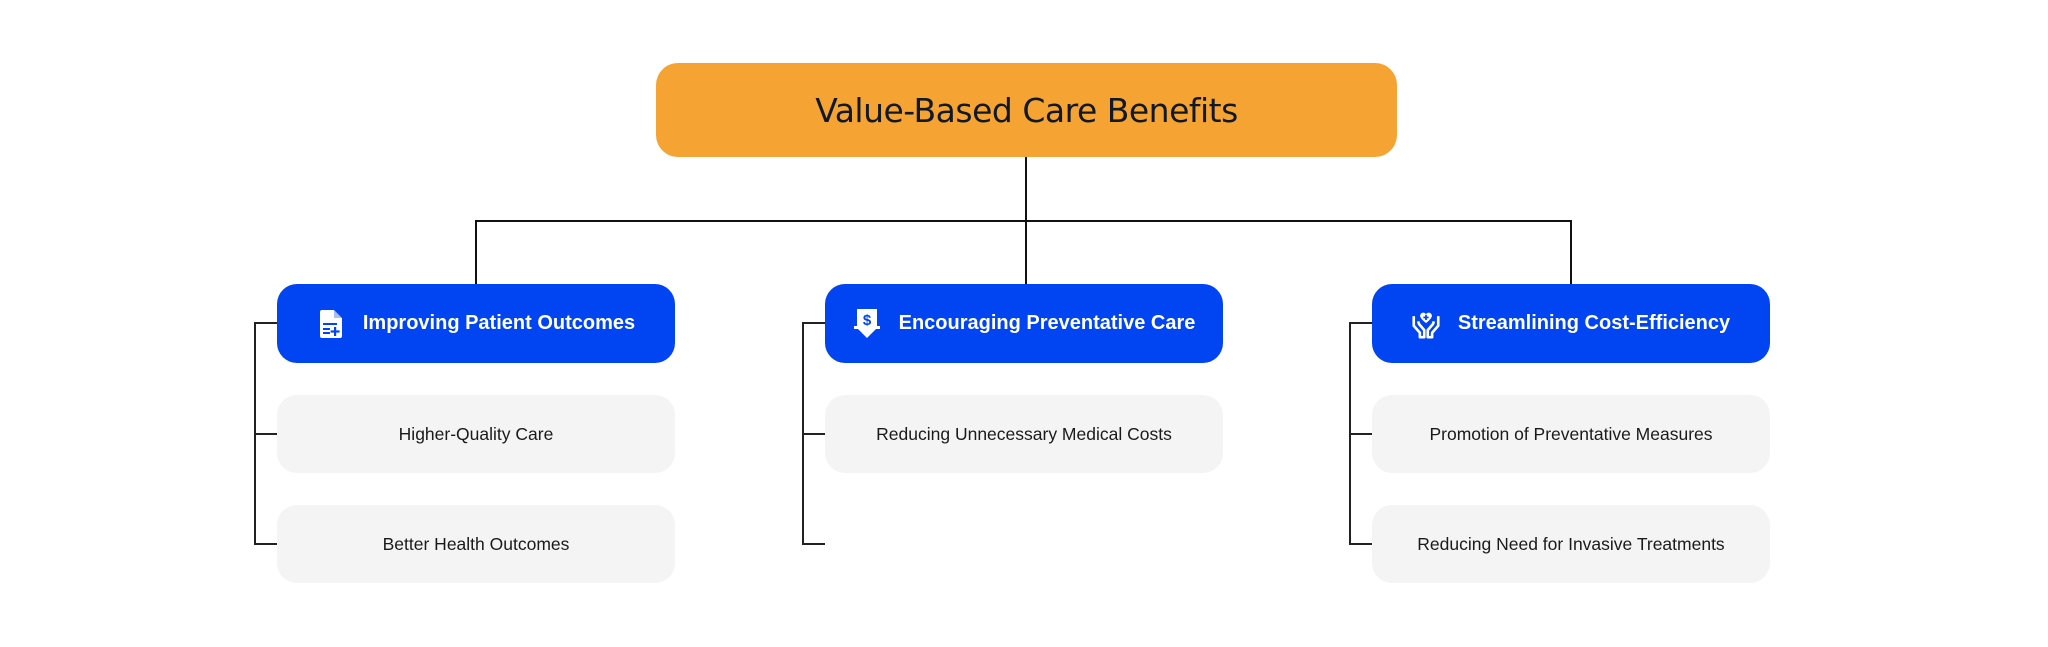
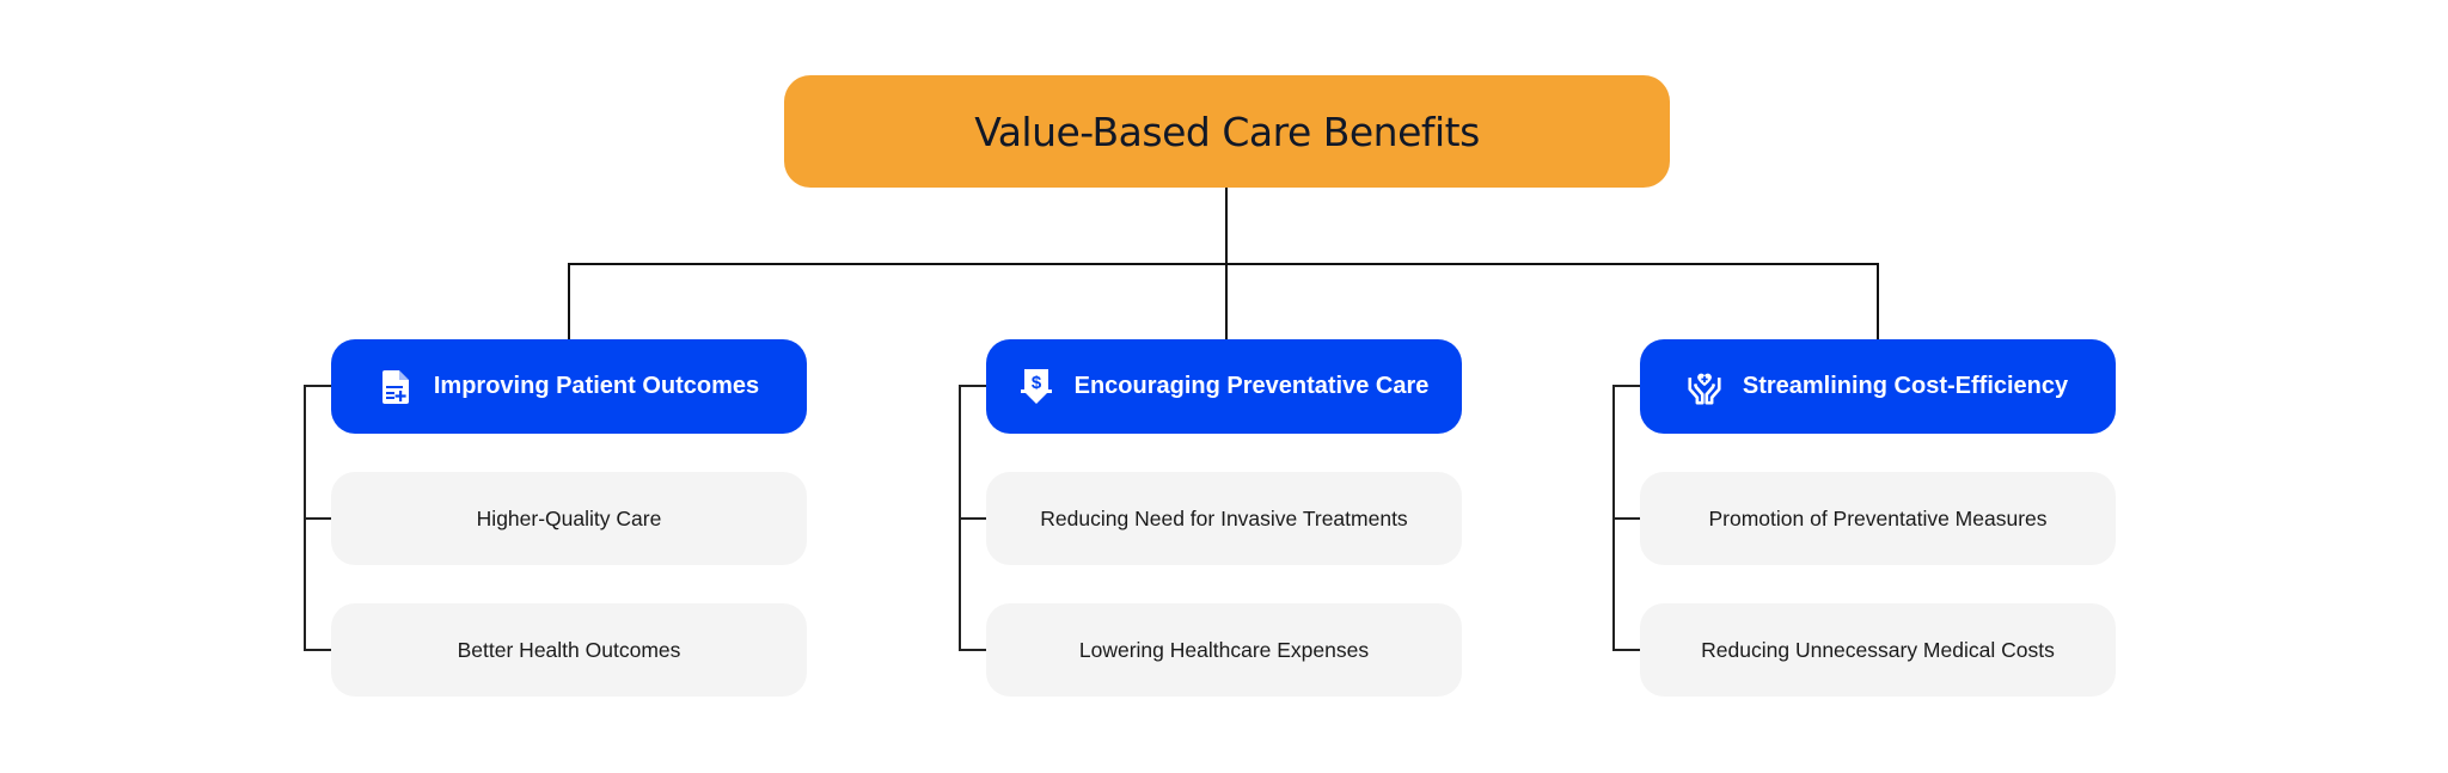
  Value-Based Care Benefits
  Improving Patient Outcomes
  Higher-Quality Care
  Better Health Outcomes
  $
  Encouraging Preventative Care
- Reducing Unnecessary Medical Costs
+ Reducing Need for Invasive Treatments
+ Lowering Healthcare Expenses
  Streamlining Cost-Efficiency
  Promotion of Preventative Measures
- Reducing Need for Invasive Treatments
+ Reducing Unnecessary Medical Costs
